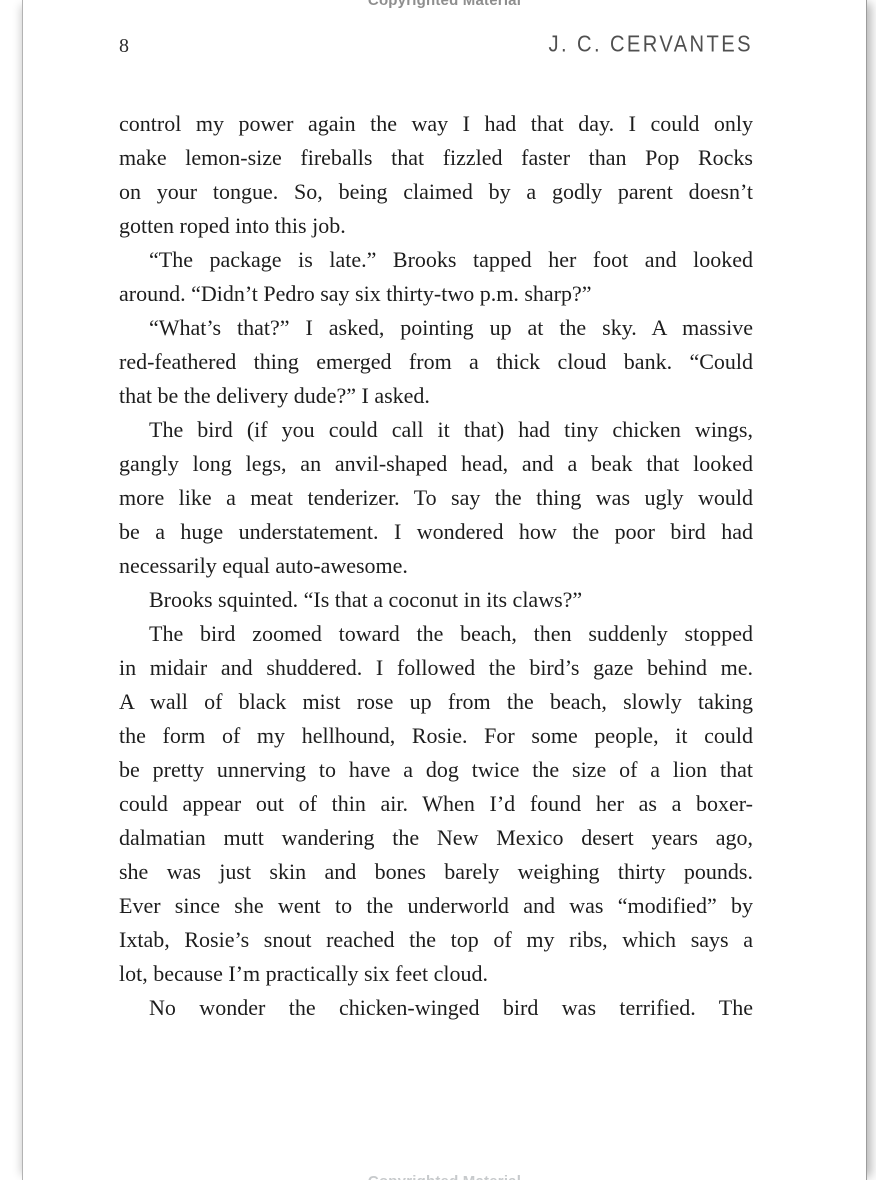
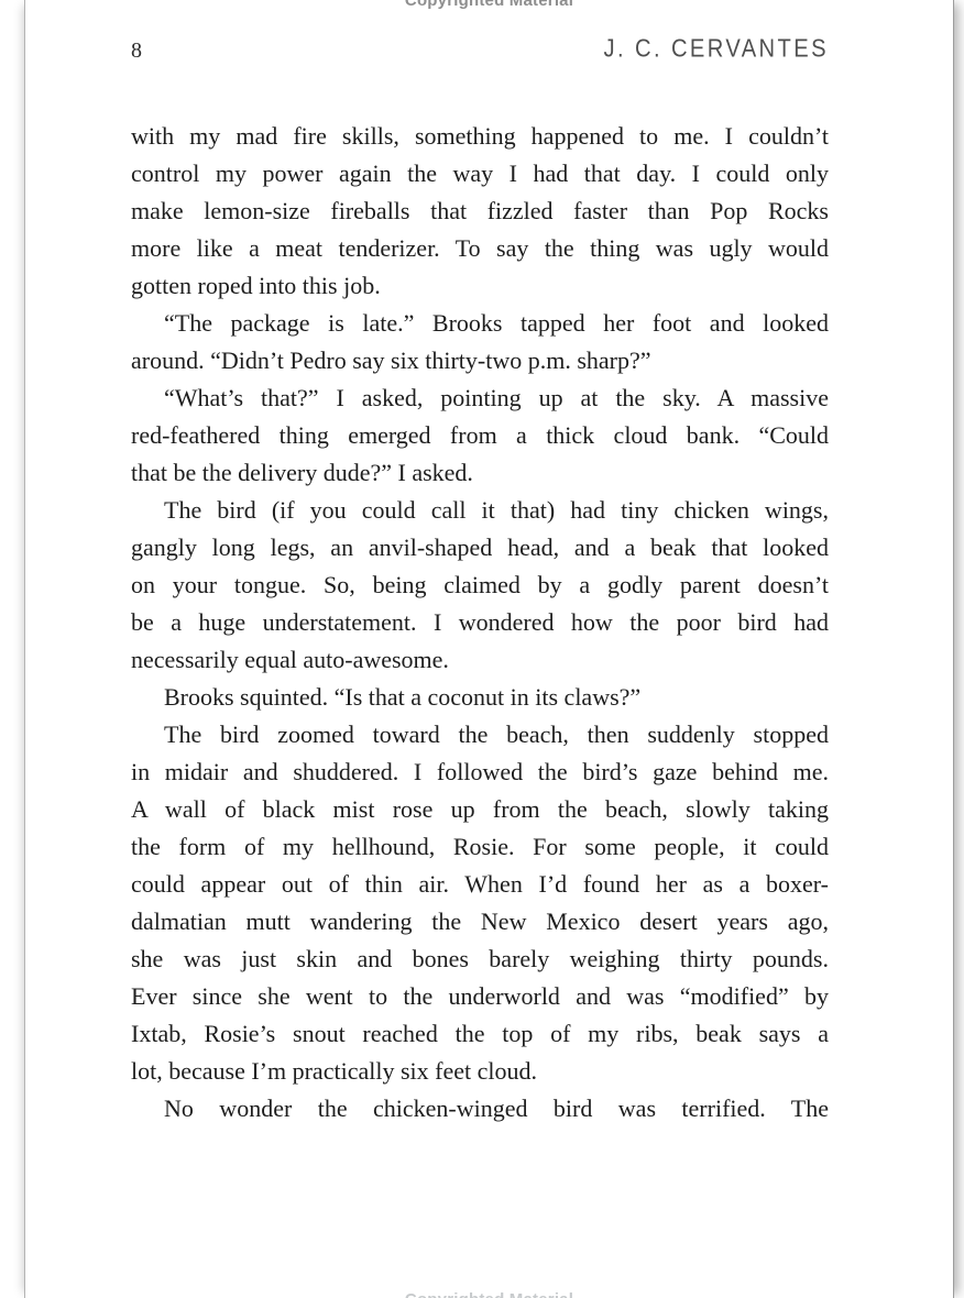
  Copyrighted Material
  8
  J. C. CERVANTES
+ with my mad fire skills, something happened to me. I couldn’t
  control my power again the way I had that day. I could only
  make lemon-size fireballs that fizzled faster than Pop Rocks
- on your tongue. So, being claimed by a godly parent doesn’t
+ more like a meat tenderizer. To say the thing was ugly would
  gotten roped into this job.
  “The package is late.” Brooks tapped her foot and looked
  around. “Didn’t Pedro say six thirty-two p.m. sharp?”
  “What’s that?” I asked, pointing up at the sky. A massive
  red-feathered thing emerged from a thick cloud bank. “Could
  that be the delivery dude?” I asked.
  The bird (if you could call it that) had tiny chicken wings,
  gangly long legs, an anvil-shaped head, and a beak that looked
- more like a meat tenderizer. To say the thing was ugly would
+ on your tongue. So, being claimed by a godly parent doesn’t
  be a huge understatement. I wondered how the poor bird had
  necessarily equal auto-awesome.
  Brooks squinted. “Is that a coconut in its claws?”
  The bird zoomed toward the beach, then suddenly stopped
  in midair and shuddered. I followed the bird’s gaze behind me.
  A wall of black mist rose up from the beach, slowly taking
  the form of my hellhound, Rosie. For some people, it could
- be pretty unnerving to have a dog twice the size of a lion that
  could appear out of thin air. When I’d found her as a boxer-
  dalmatian mutt wandering the New Mexico desert years ago,
  she was just skin and bones barely weighing thirty pounds.
  Ever since she went to the underworld and was “modified” by
- Ixtab, Rosie’s snout reached the top of my ribs, which says a
+ Ixtab, Rosie’s snout reached the top of my ribs, beak says a
  lot, because I’m practically six feet cloud.
  No wonder the chicken-winged bird was terrified. The
